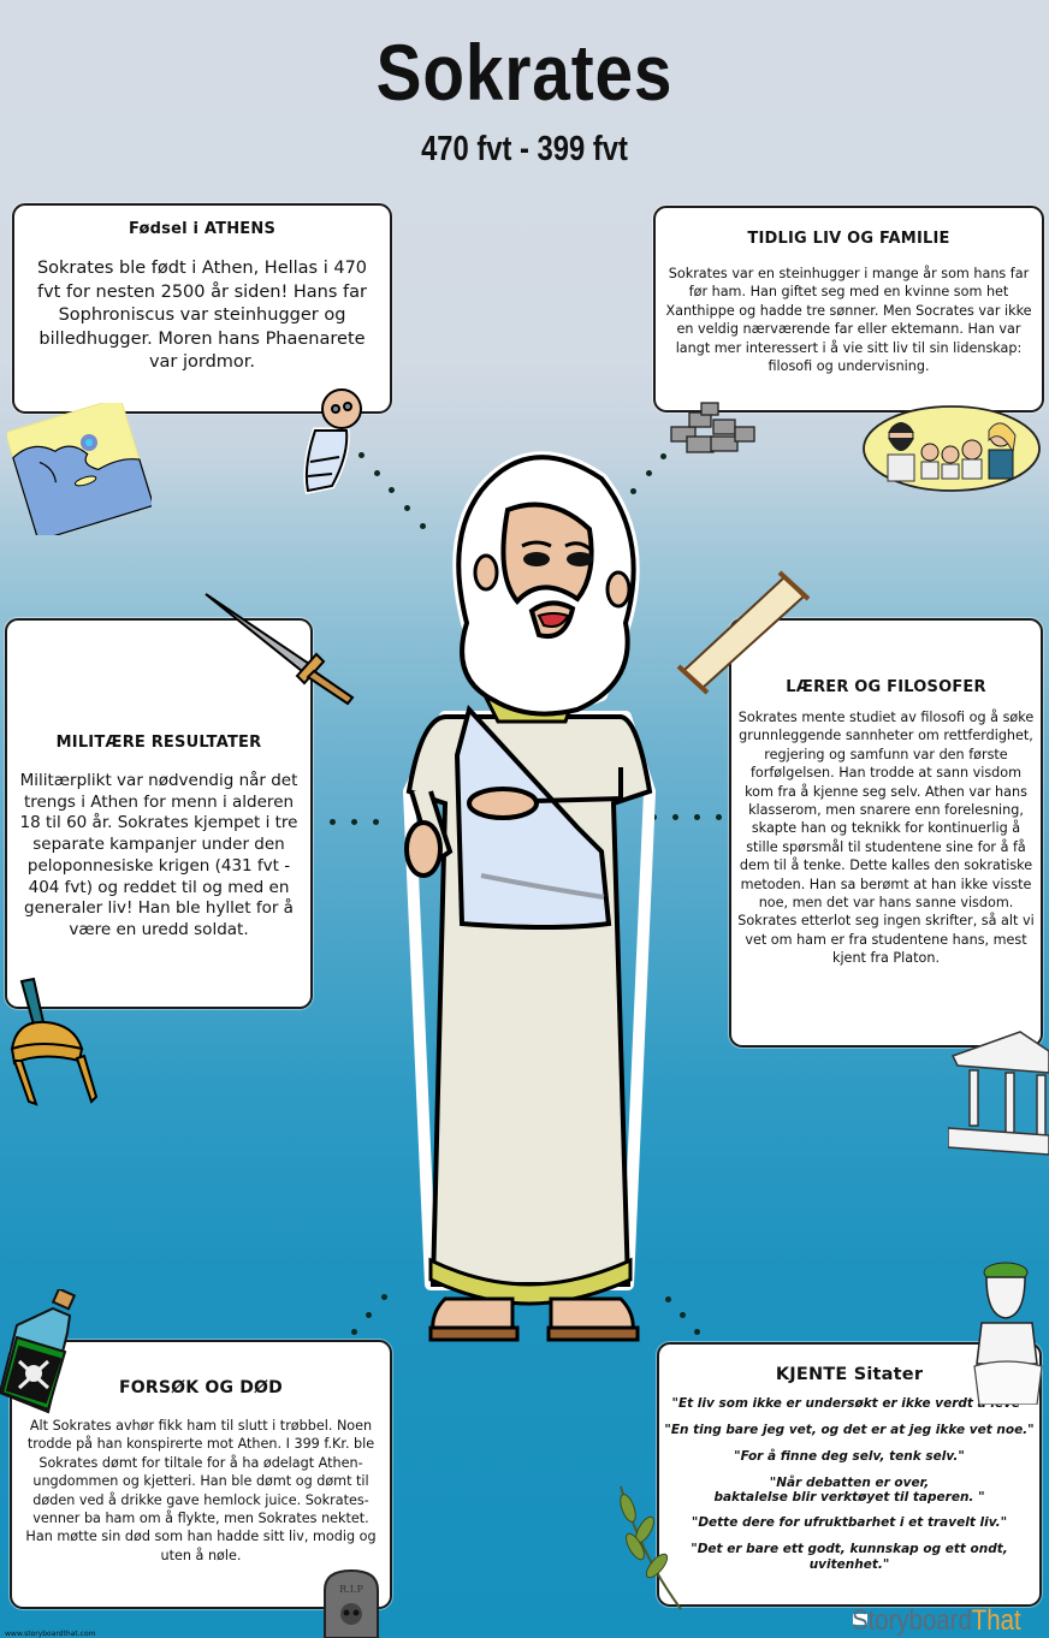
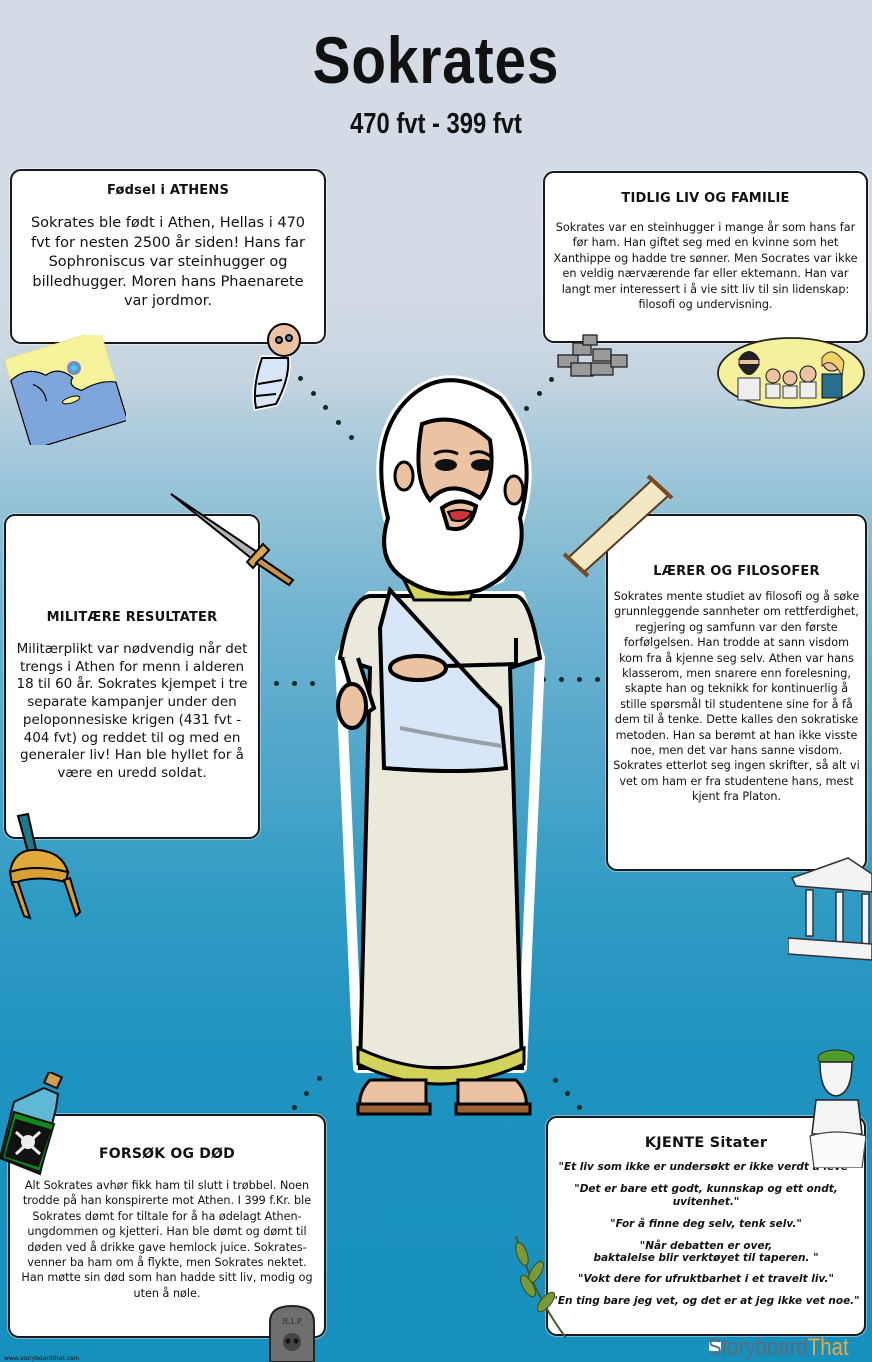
  Sokrates
  470 fvt - 399 fvt
  Fødsel i ATHENS
  Sokrates ble født i Athen, Hellas i 470 fvt for nesten 2500 år siden! Hans far Sophroniscus var steinhugger og billedhugger. Moren hans Phaenarete var jordmor.
  TIDLIG LIV OG FAMILIE
  Sokrates var en steinhugger i mange år som hans far før ham. Han giftet seg med en kvinne som het Xanthippe og hadde tre sønner. Men Socrates var ikke en veldig nærværende far eller ektemann. Han var langt mer interessert i å vie sitt liv til sin lidenskap: filosofi og undervisning.
  MILITÆRE RESULTATER
  Militærplikt var nødvendig når det trengs i Athen for menn i alderen 18 til 60 år. Sokrates kjempet i tre separate kampanjer under den peloponnesiske krigen (431 fvt - 404 fvt) og reddet til og med en generaler liv! Han ble hyllet for å være en uredd soldat.
  LÆRER OG FILOSOFER
  Sokrates mente studiet av filosofi og å søke grunnleggende sannheter om rettferdighet, regjering og samfunn var den første forfølgelsen. Han trodde at sann visdom kom fra å kjenne seg selv. Athen var hans klasserom, men snarere enn forelesning, skapte han og teknikk for kontinuerlig å stille spørsmål til studentene sine for å få dem til å tenke. Dette kalles den sokratiske metoden. Han sa berømt at han ikke visste noe, men det var hans sanne visdom. Sokrates etterlot seg ingen skrifter, så alt vi vet om ham er fra studentene hans, mest kjent fra Platon.
  FORSØK OG DØD
  Alt Sokrates avhør fikk ham til slutt i trøbbel. Noen trodde på han konspirerte mot Athen. I 399 f.Kr. ble Sokrates dømt for tiltale for å ha ødelagt Athen-ungdommen og kjetteri. Han ble dømt og dømt til døden ved å drikke gave hemlock juice. Sokrates-venner ba ham om å flykte, men Sokrates nektet. Han møtte sin død som han hadde sitt liv, modig og uten å nøle.
  KJENTE Sitater
  "Et liv som ikke er undersøkt er ikke verdt
- "En ting bare jeg vet, og det er at jeg ikke vet noe."
+ "Det er bare ett godt, kunnskap og ett ondt, uvitenhet."
  "For å finne deg selv, tenk selv."
  "Når debatten er over,
  baktalelse blir verktøyet til taperen. "
- "Dette dere for ufruktbarhet i et travelt liv."
+ "Vokt dere for ufruktbarhet i et travelt liv."
- "Det er bare ett godt, kunnskap og ett ondt, uvitenhet."
+ "En ting bare jeg vet, og det er at jeg ikke vet noe."
  R.I.P
  StoryboardThat
